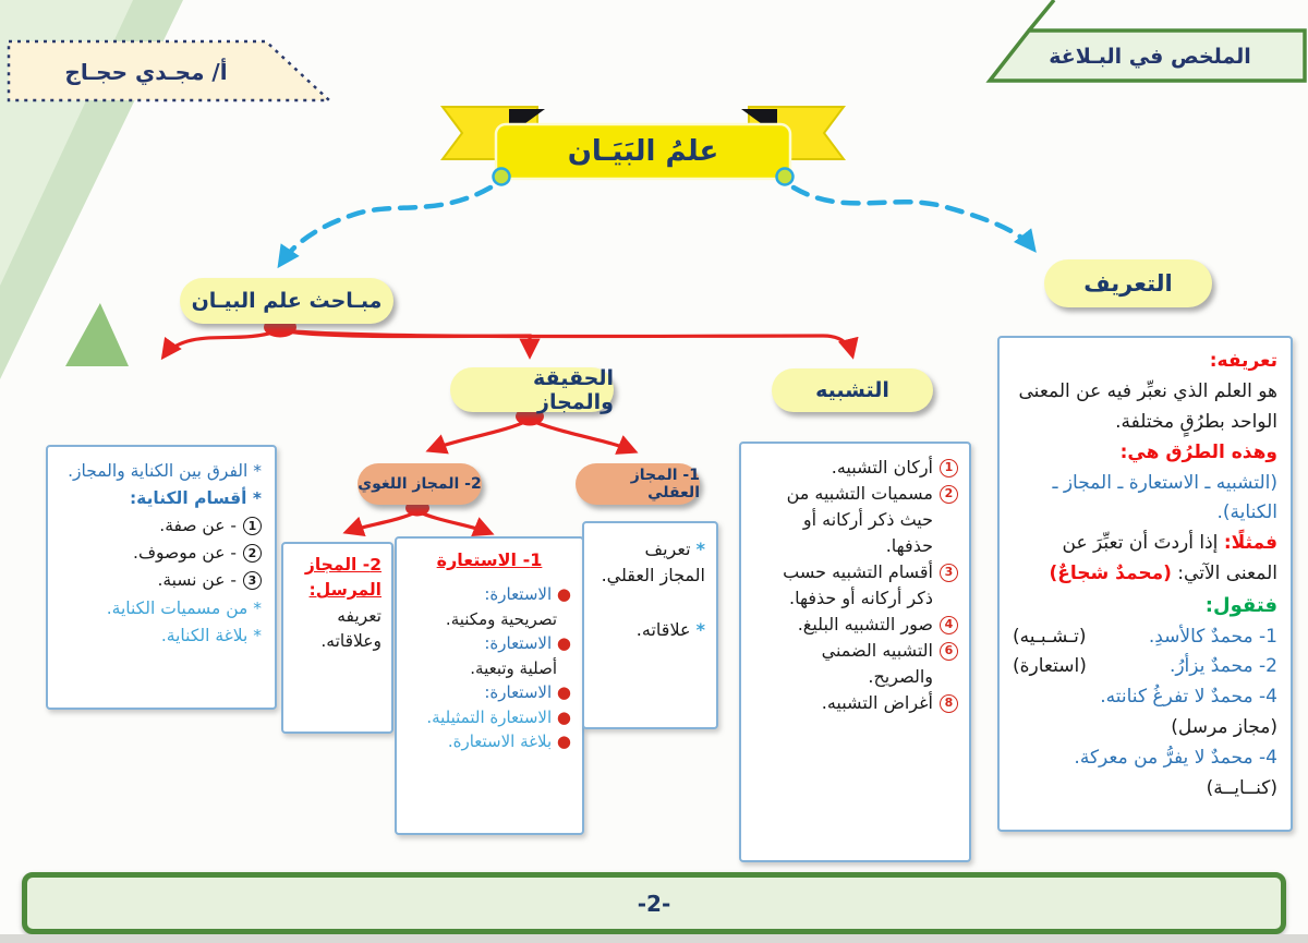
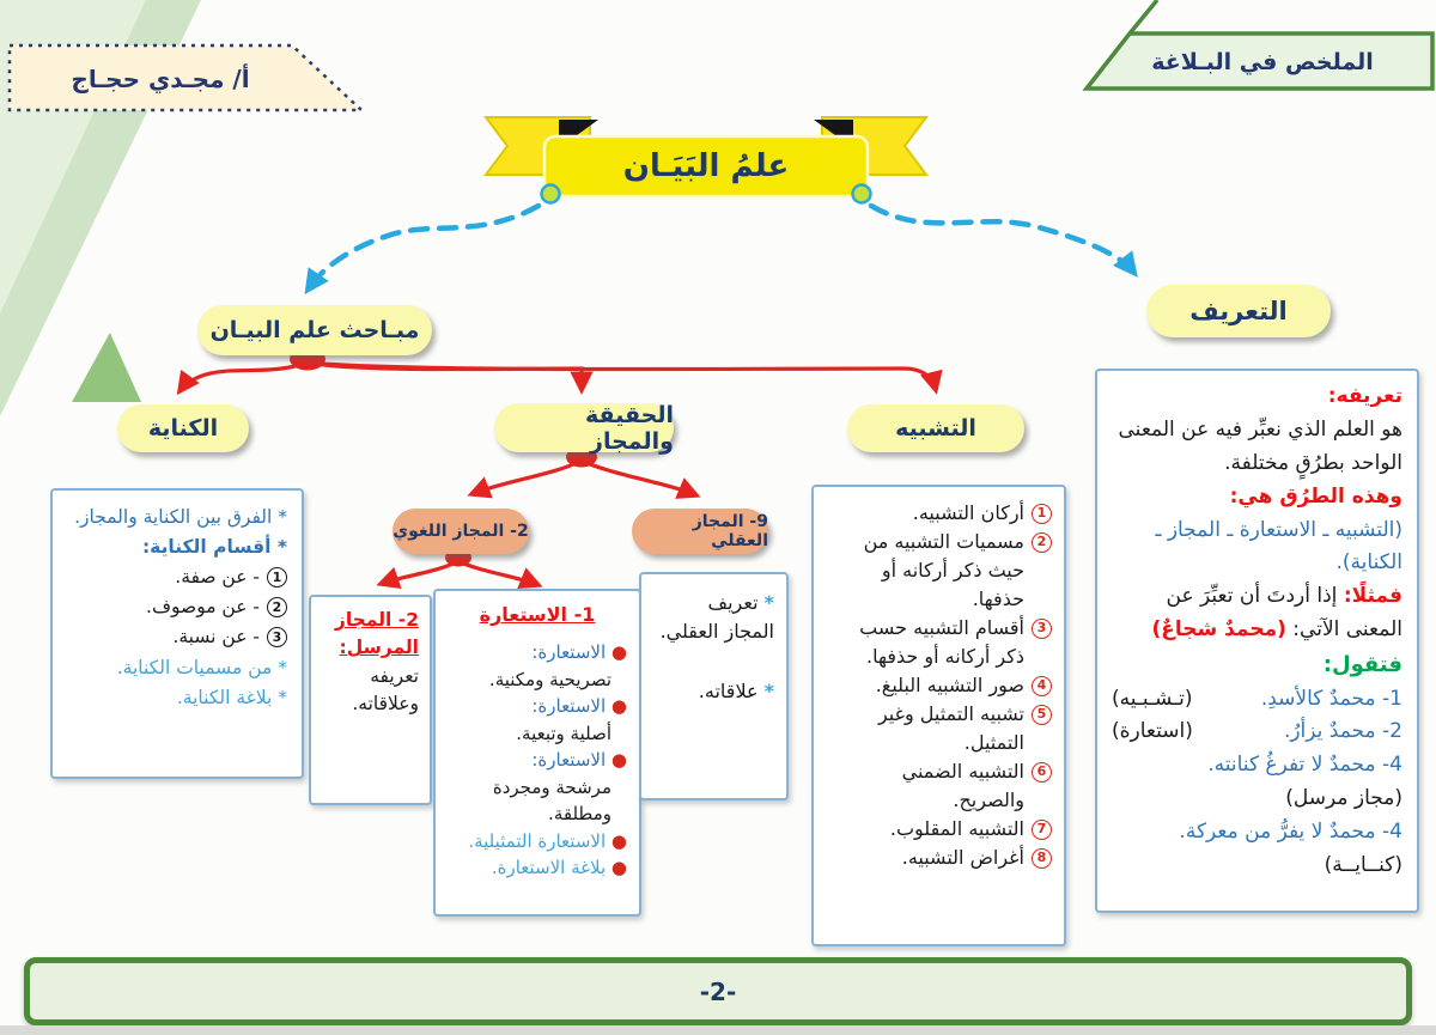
  أ/ مجـدي حجـاج
  الملخص في البـلاغة
  علمُ البَيَـان
  مبـاحث علم البيـان
  التعريف
+ الكناية
  الحقيقة والمجاز
  التشبيه
  2- المجاز اللغوي
- 1- المجاز العقلي
+ 9- المجاز العقلي
  * الفرق بين الكناية والمجاز.
  * أقسام الكناية:
  1
  - عن صفة.
  2
  - عن موصوف.
  3
  - عن نسبة.
  * من مسميات الكناية.
  * بلاغة الكناية.
  2- المجاز المرسل:
  تعريفه وعلاقاته.
  1- الاستعارة
  ● الاستعارة:
  تصريحية ومكنية.
  ● الاستعارة:
  أصلية وتبعية.
  ● الاستعارة:
+ مرشحة ومجردة ومطلقة.
  ● الاستعارة التمثيلية.
  ● بلاغة الاستعارة.
  * تعريف المجاز العقلي.
  * علاقاته.
  1
  أركان التشبيه.
  2
  مسميات التشبيه من حيث ذكر أركانه أو حذفها.
  3
  أقسام التشبيه حسب ذكر أركانه أو حذفها.
  4
  صور التشبيه البليغ.
+ 5
+ تشبيه التمثيل وغير التمثيل.
  6
  التشبيه الضمني والصريح.
+ 7
+ التشبيه المقلوب.
  8
  أغراض التشبيه.
  تعريفه:
  هو العلم الذي نعبِّر فيه عن المعنى الواحد بطرُقٍ مختلفة.
  وهذه الطرُق هي:
  (التشبيه ـ الاستعارة ـ المجاز ـ الكناية).
  فمثلًا: إذا أردتَ أن تعبِّرَ عن المعنى الآتي: (محمدٌ شجاعٌ)
  فتقول:
  1- محمدٌ كالأسدِ.
  (تـشـبـيه)
  2- محمدٌ يزأرُ.
  (استعارة)
  4- محمدٌ لا تفرغُ كنانته.
  (مجاز مرسل)
  4- محمدٌ لا يفرُّ من معركة.
  (كنــايــة)
  -2-
